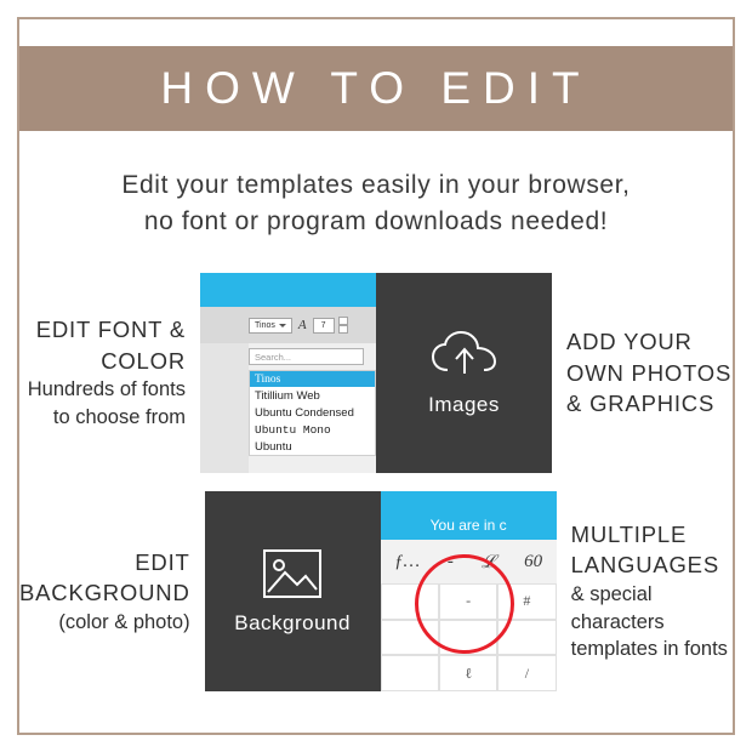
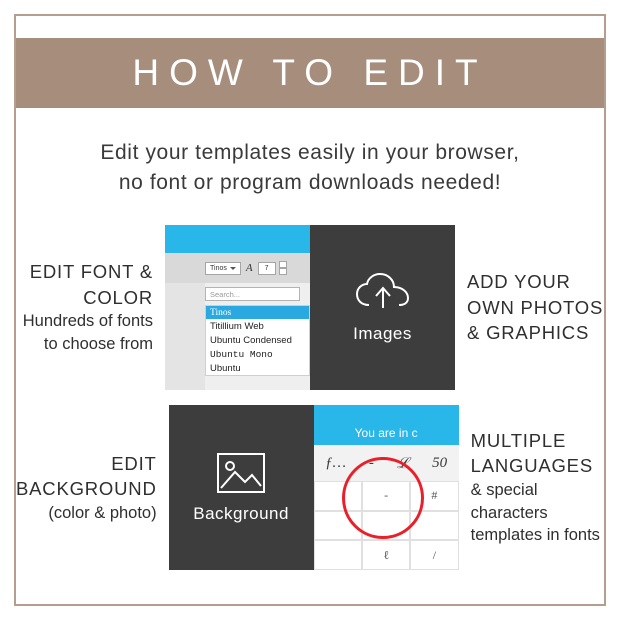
  HOW TO EDIT
  Edit your templates easily in your browser,
  no font or program downloads needed!
  EDIT FONT &
  COLOR
  Hundreds of fonts to choose from
  A
  Search...
  Tinos
  Titillium Web
  Ubuntu Condensed
  Ubuntu Mono
  Ubuntu
  Images
  ADD YOUR
  OWN PHOTOS
  & GRAPHICS
  EDIT
  BACKGROUND
  (color & photo)
  Background
  You are in c
  ƒ…
  -
  ℒ
- 60
+ 50
  -
  #
  ℓ
  /
  MULTIPLE
  LANGUAGES
  & special characters templates in fonts
